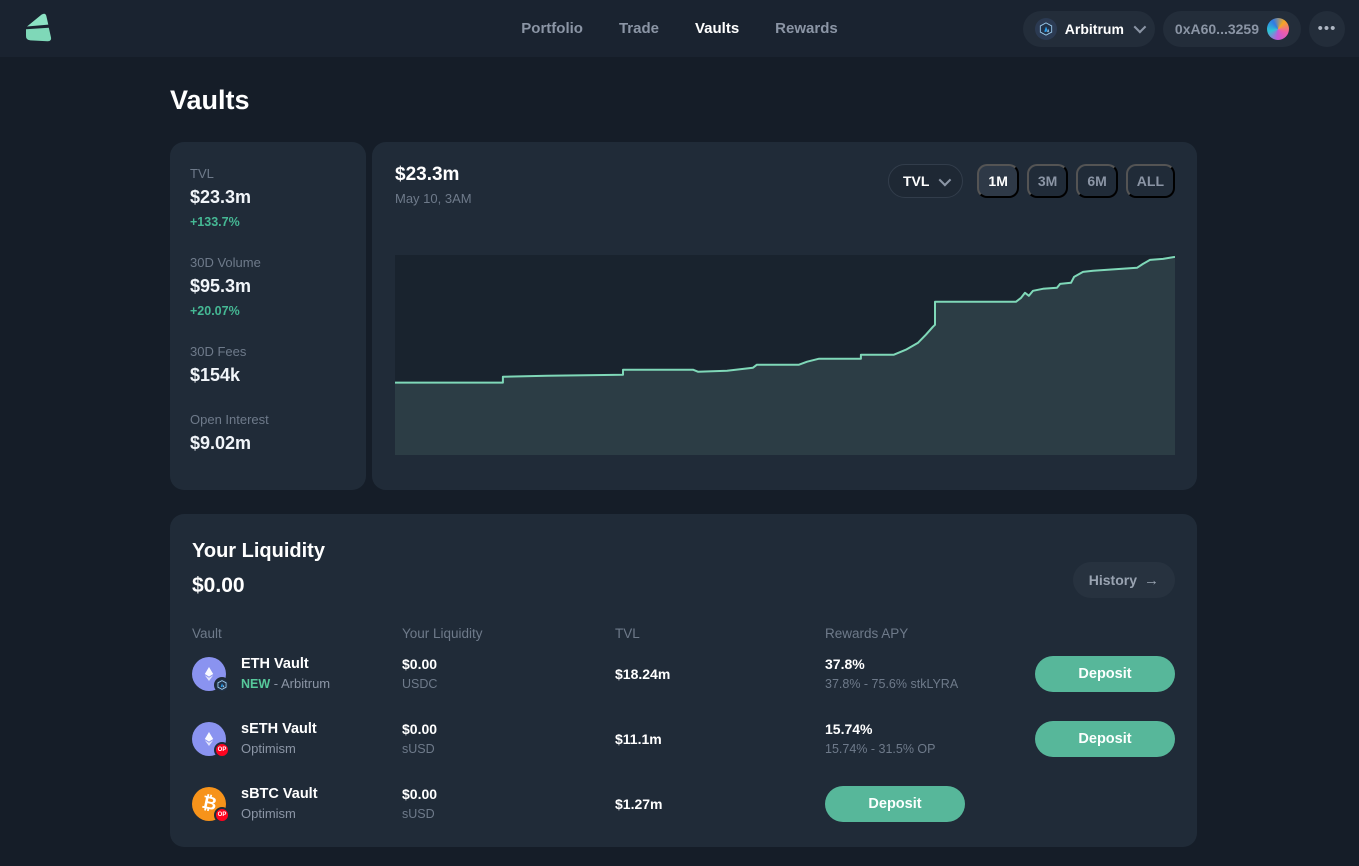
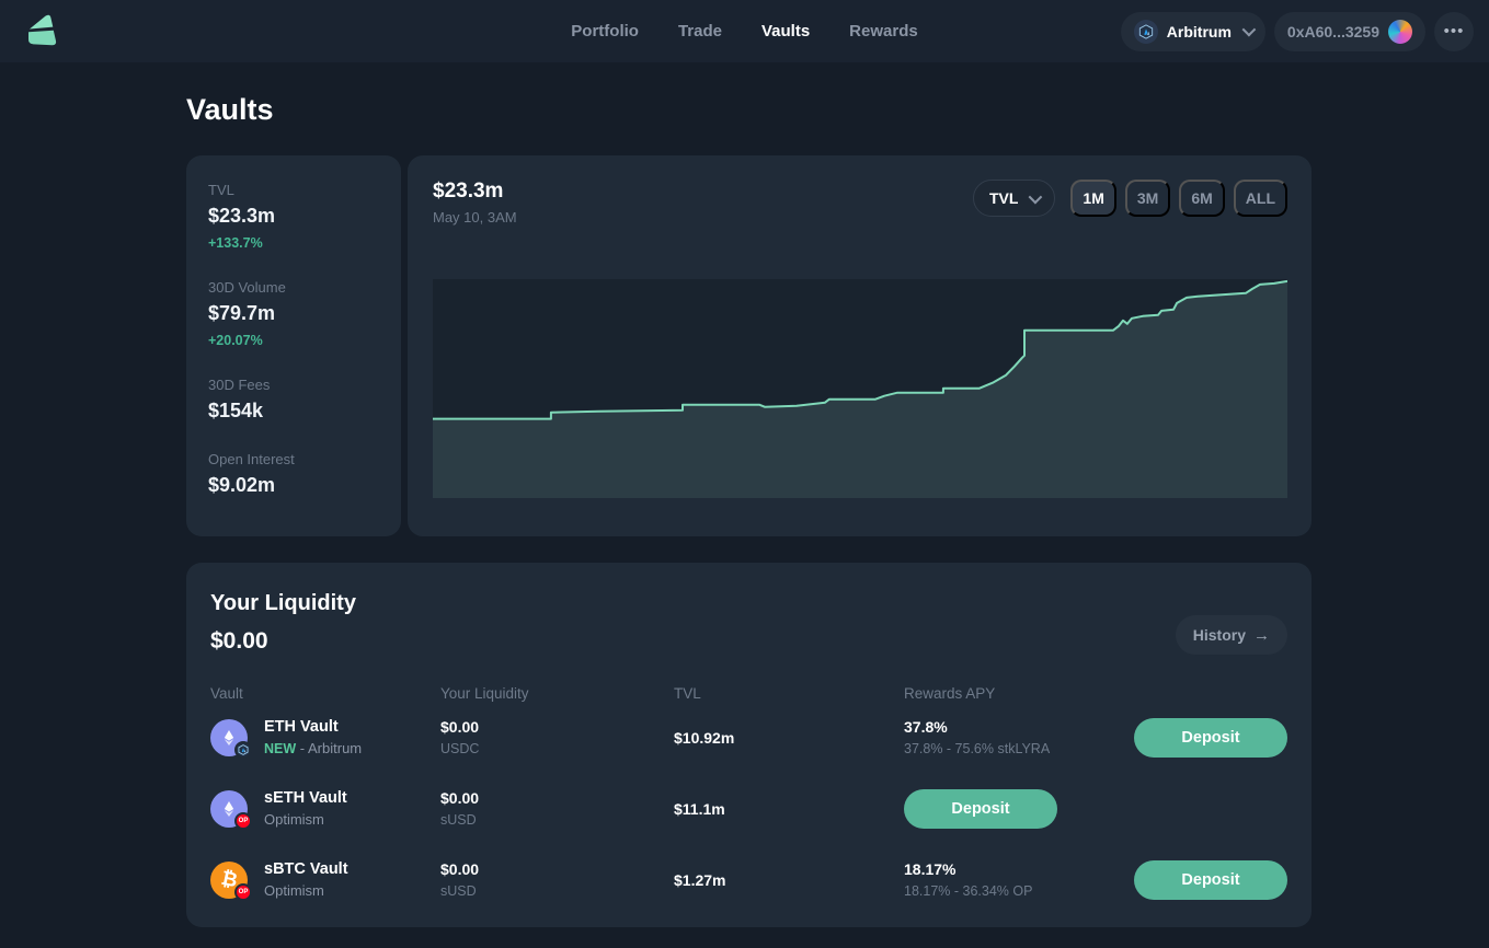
  Portfolio
  Trade
  Vaults
  Rewards
  Arbitrum
  0xA60...3259
  •••
  Vaults
  TVL
  $23.3m
  +133.7%
  30D Volume
- $95.3m
+ $79.7m
  +20.07%
  30D Fees
  $154k
  Open Interest
  $9.02m
  $23.3m
  May 10, 3AM
  TVL
  1M
  3M
  6M
  ALL
  Your Liquidity
  $0.00
  History
  →
  Vault
  Your Liquidity
  TVL
  Rewards APY
  ETH Vault
  NEW - Arbitrum
  $0.00
  USDC
- $18.24m
+ $10.92m
  37.8%
  37.8% - 75.6% stkLYRA
  Deposit
  sETH Vault
  Optimism
  $0.00
  sUSD
  $11.1m
- 15.74%
- 15.74% - 31.5% OP
  Deposit
  sBTC Vault
  Optimism
  $0.00
  sUSD
  $1.27m
+ 18.17%
+ 18.17% - 36.34% OP
  Deposit
